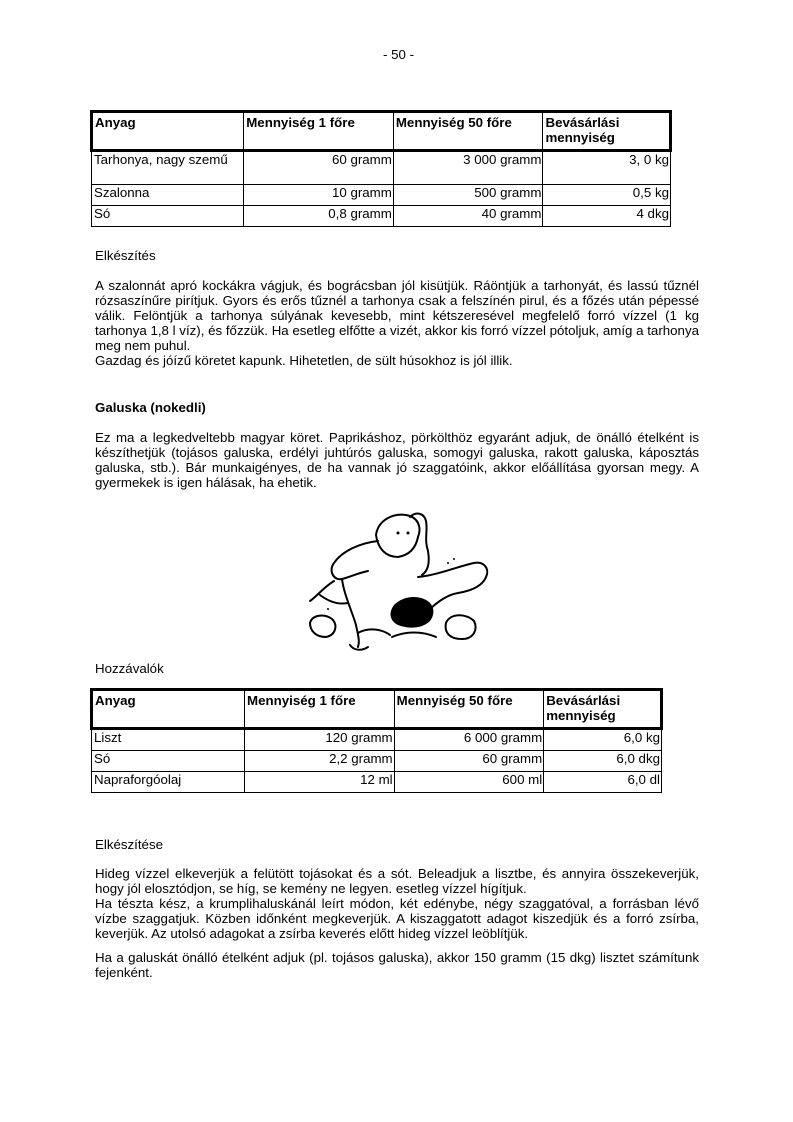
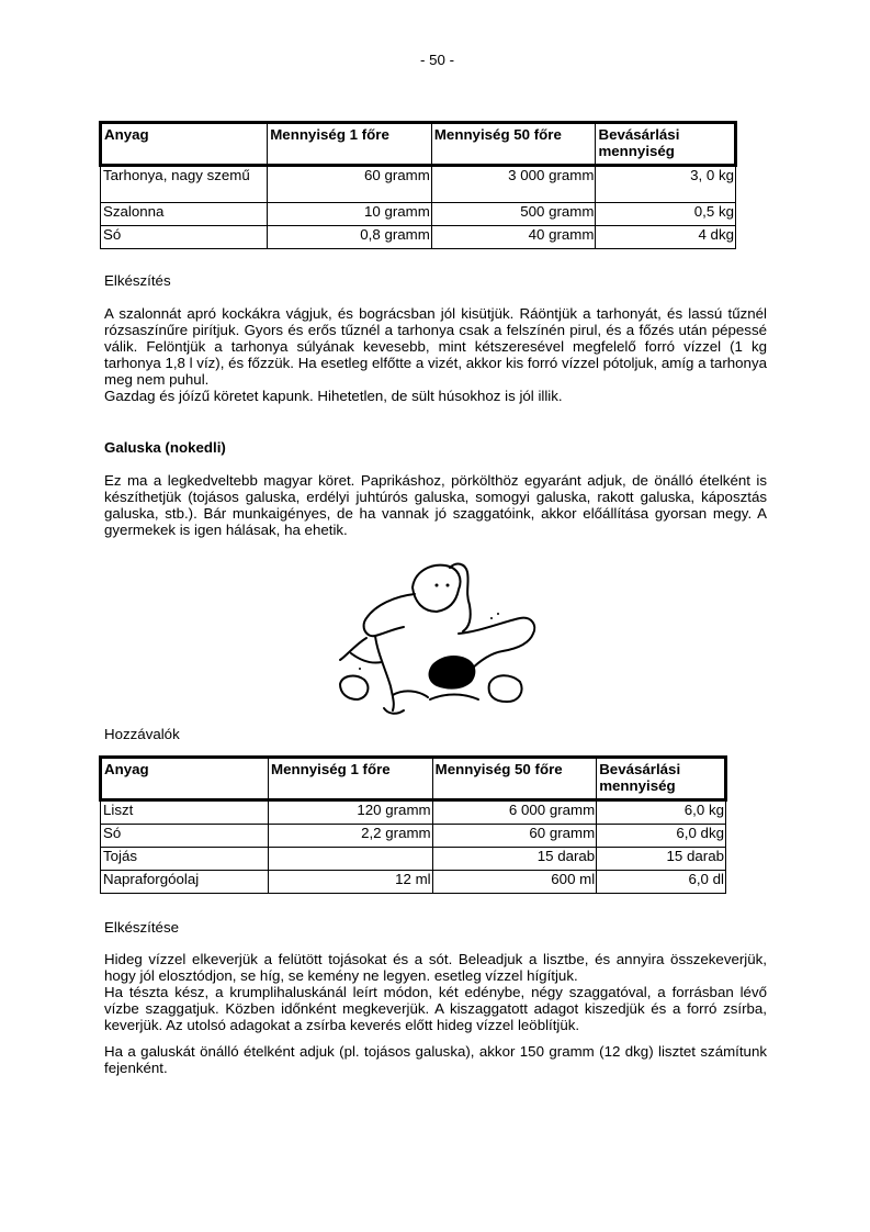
  - 50 -
  Anyag	Mennyiség 1 főre	Mennyiség 50 főre	Bevásárlási mennyiség
  Tarhonya, nagy szemű	60 gramm	3 000 gramm	3, 0 kg
  Szalonna	10 gramm	500 gramm	0,5 kg
  Só	0,8 gramm	40 gramm	4 dkg
  Elkészítés
  A szalonnát apró kockákra vágjuk, és bográcsban jól kisütjük. Ráöntjük a tarhonyát, és lassú tűznél rózsaszínűre pirítjuk. Gyors és erős tűznél a tarhonya csak a felszínén pirul, és a főzés után pépessé válik. Felöntjük a tarhonya súlyának kevesebb, mint kétszeresével megfelelő forró vízzel (1 kg tarhonya 1,8 l víz), és főzzük. Ha esetleg elfőtte a vizét, akkor kis forró vízzel pótoljuk, amíg a tarhonya meg nem puhul.
  Gazdag és jóízű köretet kapunk. Hihetetlen, de sült húsokhoz is jól illik.
  Galuska (nokedli)
  Ez ma a legkedveltebb magyar köret. Paprikáshoz, pörkölthöz egyaránt adjuk, de önálló ételként is készíthetjük (tojásos galuska, erdélyi juhtúrós galuska, somogyi galuska, rakott galuska, káposztás galuska, stb.). Bár munkaigényes, de ha vannak jó szaggatóink, akkor előállítása gyorsan megy. A gyermekek is igen hálásak, ha ehetik.
  Hozzávalók
  Anyag	Mennyiség 1 főre	Mennyiség 50 főre	Bevásárlási mennyiség
  Liszt	120 gramm	6 000 gramm	6,0 kg
  Só	2,2 gramm	60 gramm	6,0 dkg
+ Tojás		15 darab	15 darab
  Napraforgóolaj	12 ml	600 ml	6,0 dl
  Elkészítése
  Hideg vízzel elkeverjük a felütött tojásokat és a sót. Beleadjuk a lisztbe, és annyira összekeverjük, hogy jól elosztódjon, se híg, se kemény ne legyen. esetleg vízzel hígítjuk.
  Ha tészta kész, a krumplihaluskánál leírt módon, két edénybe, négy szaggatóval, a forrásban lévő vízbe szaggatjuk. Közben időnként megkeverjük. A kiszaggatott adagot kiszedjük és a forró zsírba, keverjük. Az utolsó adagokat a zsírba keverés előtt hideg vízzel leöblítjük.
- Ha a galuskát önálló ételként adjuk (pl. tojásos galuska), akkor 150 gramm (15 dkg) lisztet számítunk fejenként.
+ Ha a galuskát önálló ételként adjuk (pl. tojásos galuska), akkor 150 gramm (12 dkg) lisztet számítunk fejenként.
